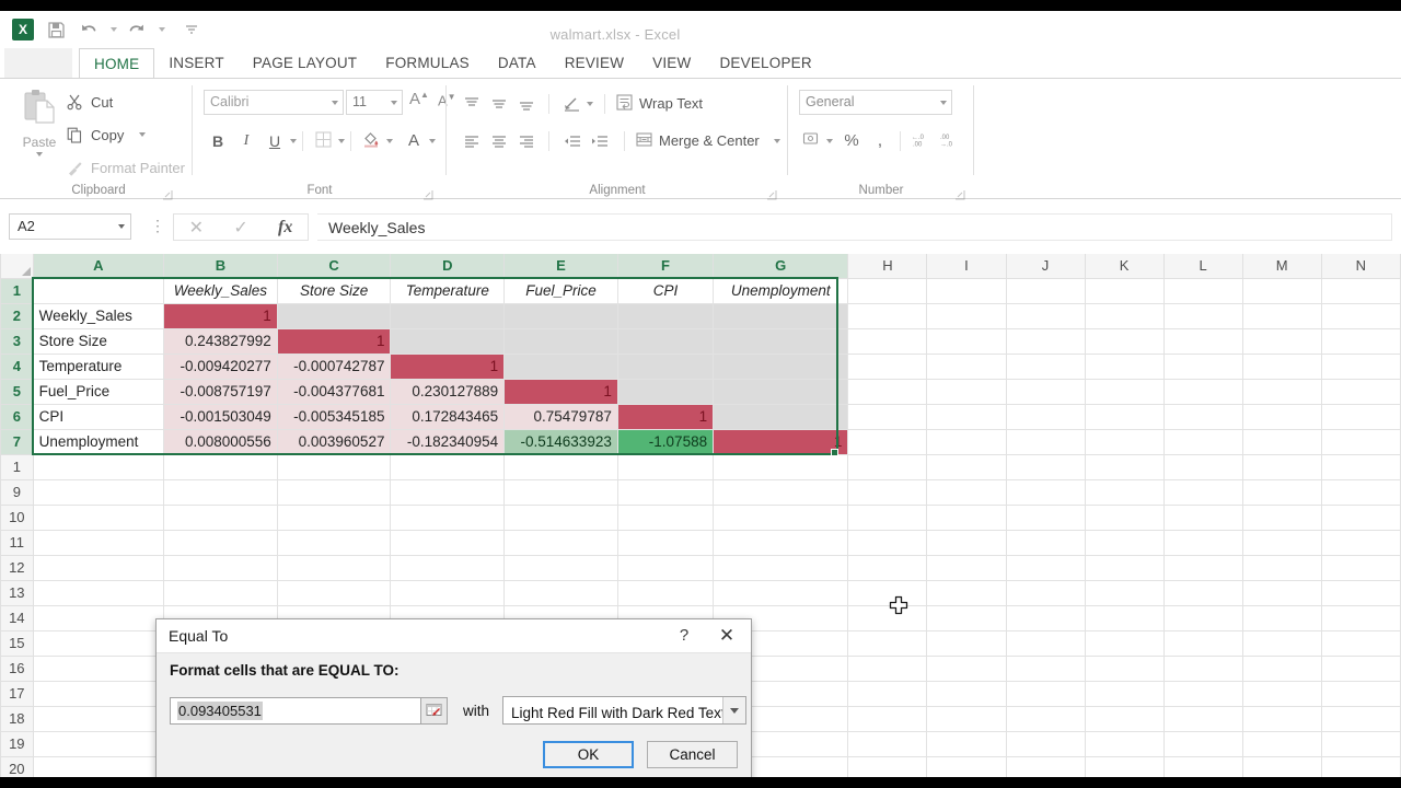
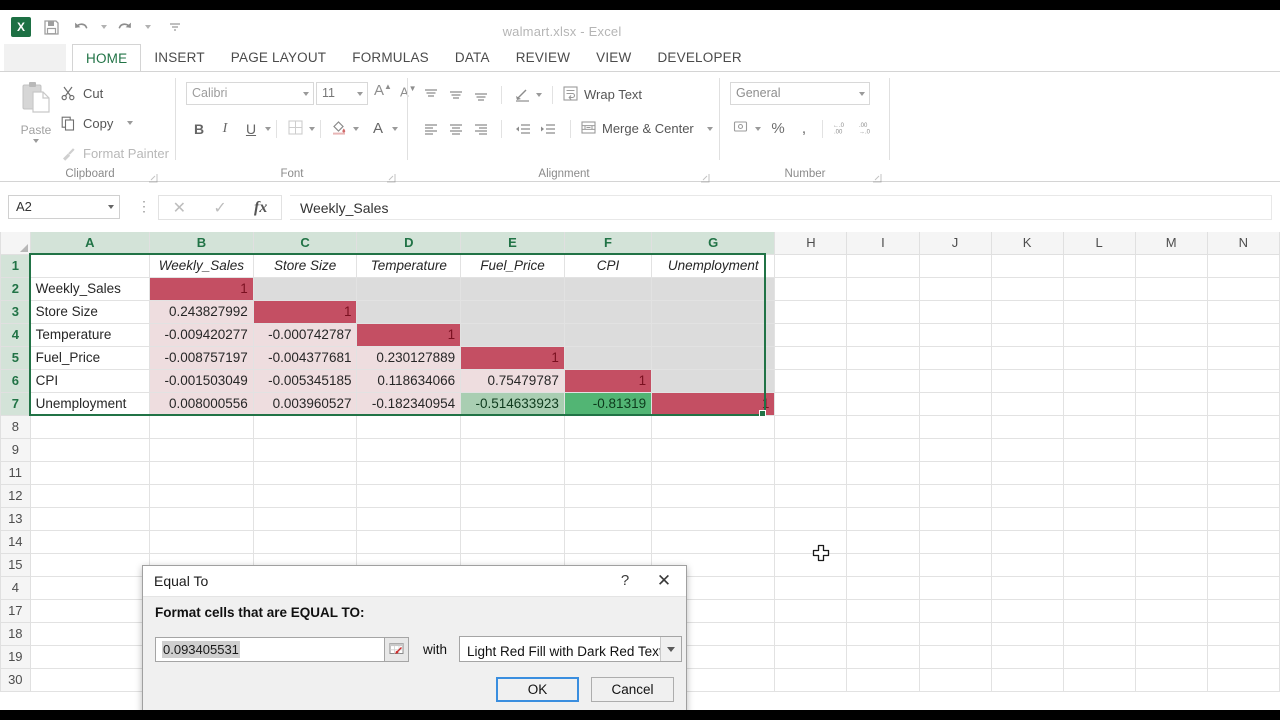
  X
  walmart.xlsx - Excel
  HOME
  INSERT
  PAGE LAYOUT
  FORMULAS
  DATA
  REVIEW
  VIEW
  DEVELOPER
  Paste
  Cut
  Copy
  Format Painter
  Clipboard
  Calibri
  11
  A▲
  A▼
  B
  I
  U
  A
  Font
  Wrap Text
  Merge & Center
  Alignment
  General
  %
  ,
  Number
  A2
  ⋮
  ✕
  ✓
  fx
  Weekly_Sales
  	A	B	C	D	E	F	G	H	I	J	K	L	M	N
  1		Weekly_Sales	Store Size	Temperature	Fuel_Price	CPI	Unemployment
  2	Weekly_Sales	1
  3	Store Size	0.243827992	1
  4	Temperature	-0.009420277	-0.000742787	1
  5	Fuel_Price	-0.008757197	-0.004377681	0.230127889	1
- 6	CPI	-0.001503049	-0.005345185	0.172843465	0.75479787	1
+ 6	CPI	-0.001503049	-0.005345185	0.118634066	0.75479787	1
- 7	Unemployment	0.008000556	0.003960527	-0.182340954	-0.514633923	-1.07588	1
+ 7	Unemployment	0.008000556	0.003960527	-0.182340954	-0.514633923	-0.81319	1
- 1
+ 8
  9
- 10
  11
  12
  13
  14
  15
- 16
+ 4
  17
  18
  19
- 20
+ 30
  Equal To
  ?
  ✕
  Format cells that are EQUAL TO:
  0.093405531
  with
  Light Red Fill with Dark Red Tex
  OK
  Cancel
